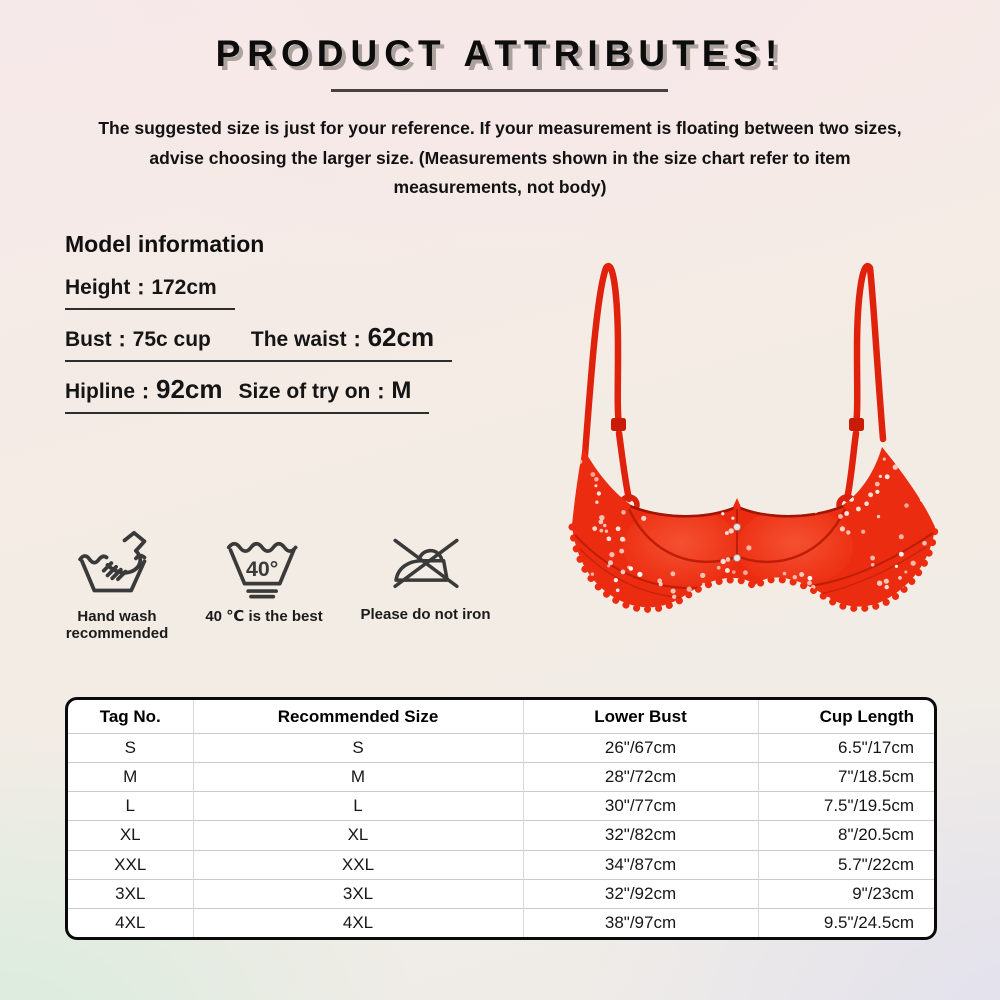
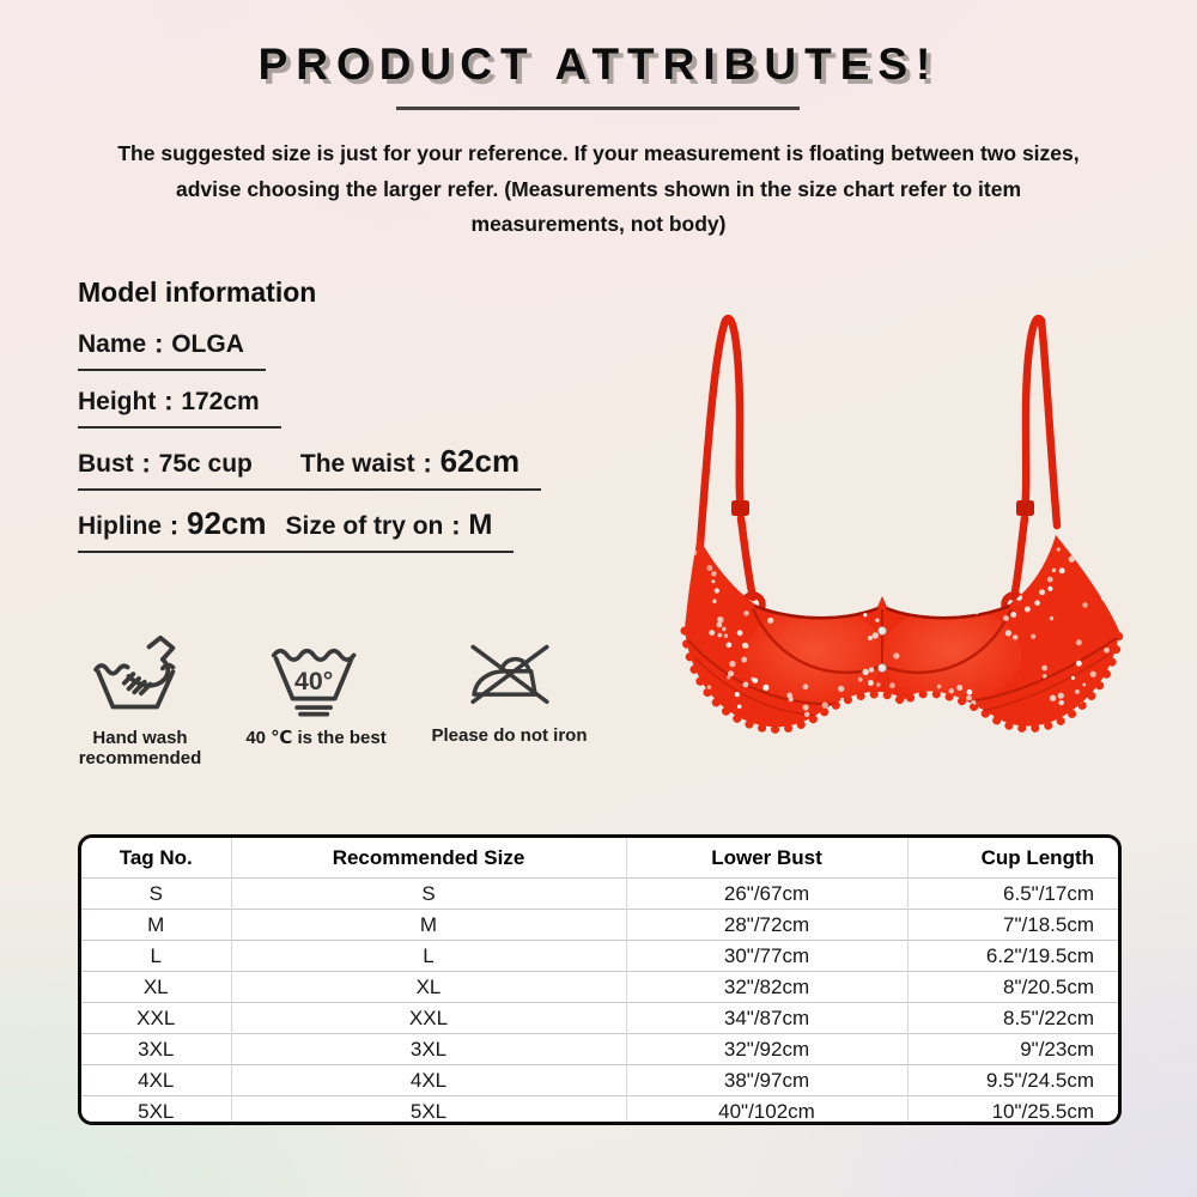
  PRODUCT ATTRIBUTES!
  The suggested size is just for your reference. If your measurement is floating between two sizes,
- advise choosing the larger size. (Measurements shown in the size chart refer to item
+ advise choosing the larger refer. (Measurements shown in the size chart refer to item
  measurements, not body)
  Model information
+ Name：OLGA
  Height：172cm
  Bust：75c cup The waist：62cm
  Hipline：92cm Size of try on：M
  Hand wash
  recommended
  40°
  40 ℃ is the best
  Please do not iron
  Tag No.	Recommended Size	Lower Bust	Cup Length
  S	S	26"/67cm	6.5"/17cm
  M	M	28"/72cm	7"/18.5cm
- L	L	30"/77cm	7.5"/19.5cm
+ L	L	30"/77cm	6.2"/19.5cm
  XL	XL	32"/82cm	8"/20.5cm
- XXL	XXL	34"/87cm	5.7"/22cm
+ XXL	XXL	34"/87cm	8.5"/22cm
  3XL	3XL	32"/92cm	9"/23cm
  4XL	4XL	38"/97cm	9.5"/24.5cm
+ 5XL	5XL	40"/102cm	10"/25.5cm
